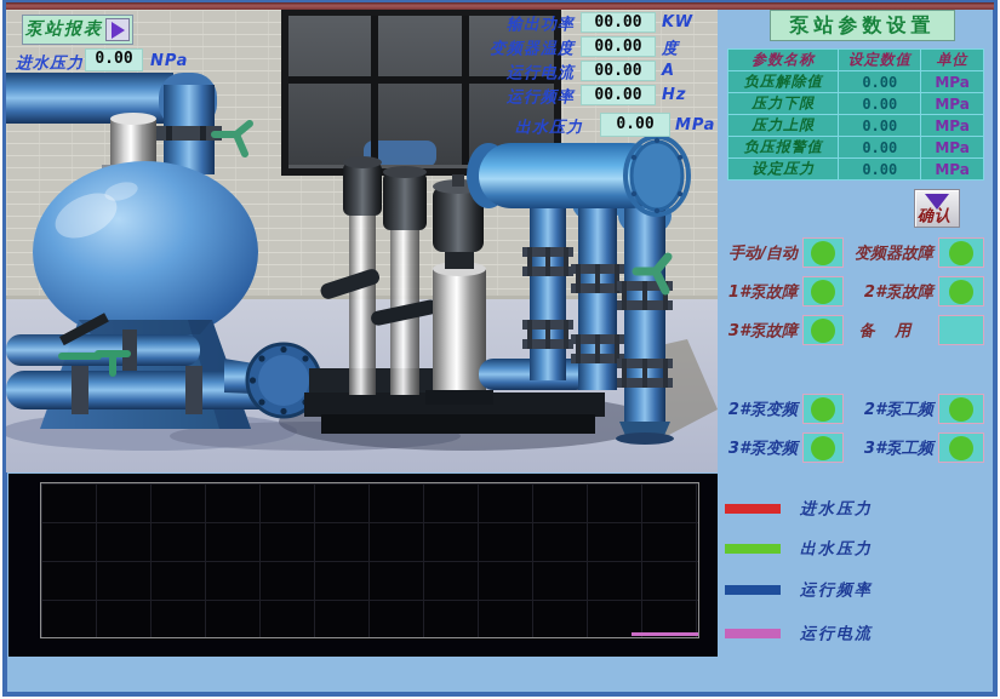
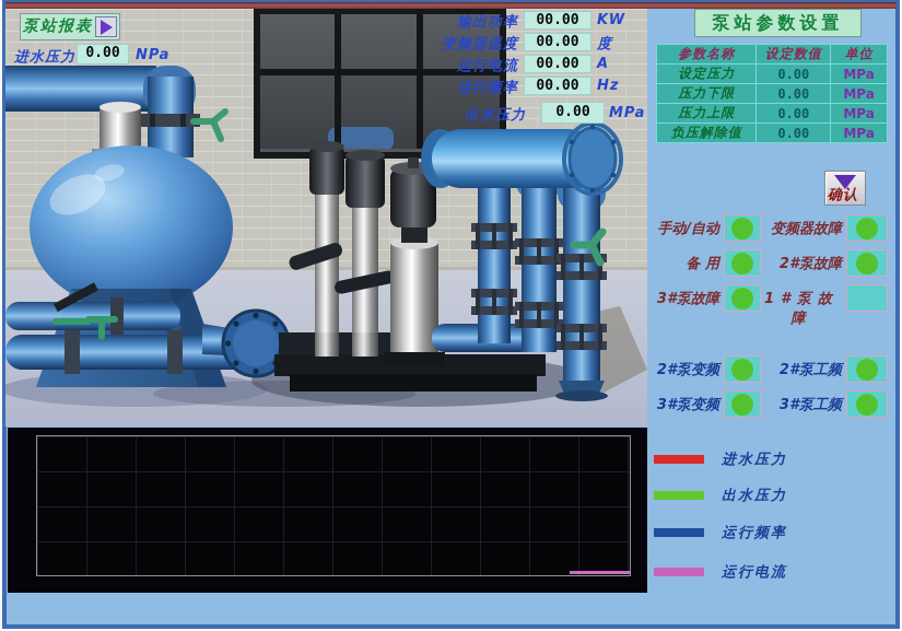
  泵站报表
  进水压力
  0.00
  NPa
  输出功率
  00.00
  KW
  变频器温度
  00.00
  度
  运行电流
  00.00
  A
  运行频率
  00.00
  Hz
  出水压力
  0.00
  MPa
  泵站参数设置
  参数名称	设定数值	单位
- 负压解除值	0.00	MPa
+ 设定压力	0.00	MPa
  压力下限	0.00	MPa
  压力上限	0.00	MPa
- 负压报警值	0.00	MPa
- 设定压力	0.00	MPa
+ 负压解除值	0.00	MPa
  确认
  手动/自动
  变频器故障
- 1#泵故障
+ 备 用
  2#泵故障
  3#泵故障
- 备 用
+ 1#泵故障
  2#泵变频
  2#泵工频
  3#泵变频
  3#泵工频
  进水压力
  出水压力
  运行频率
  运行电流
